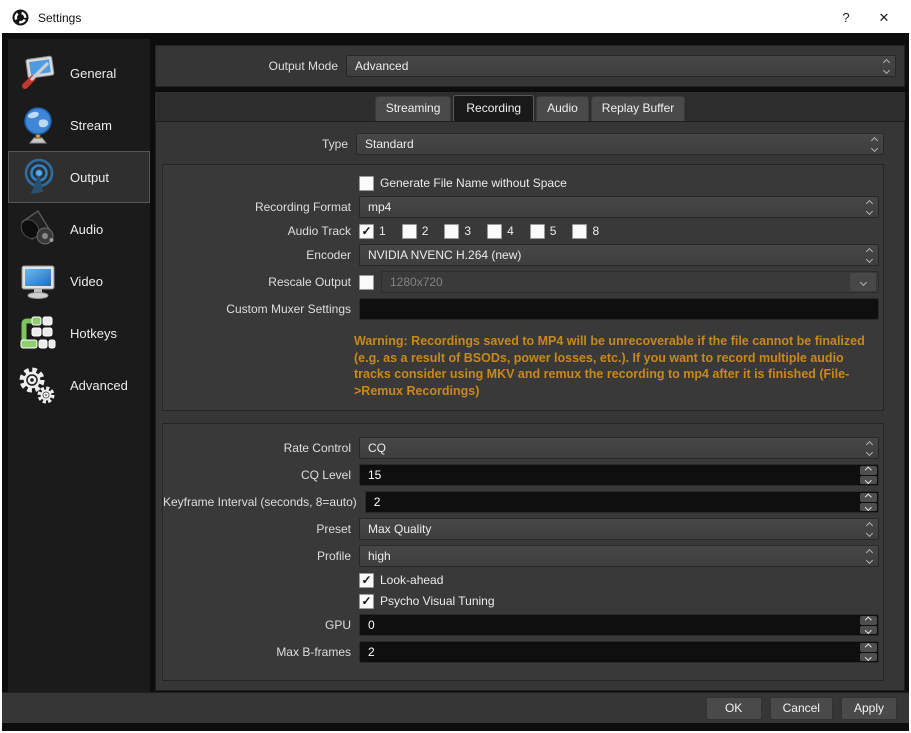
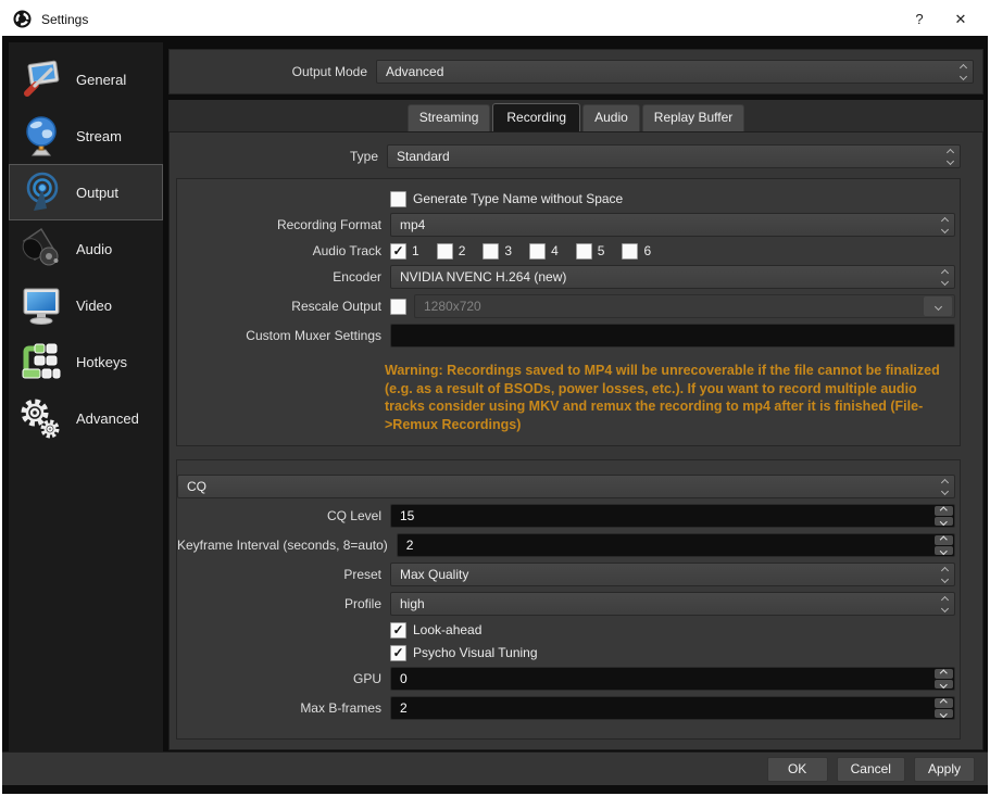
  Settings
  ?
  ✕
  General
  Stream
  Output
  Audio
  Video
  Hotkeys
  Advanced
  Output Mode
  Advanced
  Streaming
  Recording
  Audio
  Replay Buffer
  Type
  Standard
- Generate File Name without Space
+ Generate Type Name without Space
  Recording Format
  mp4
  Audio Track
  1
  2
  3
  4
  5
- 8
+ 6
  Encoder
  NVIDIA NVENC H.264 (new)
  Rescale Output
  1280x720
  Custom Muxer Settings
  Warning: Recordings saved to MP4 will be unrecoverable if the file cannot be finalized (e.g. as a result of BSODs, power losses, etc.). If you want to record multiple audio tracks consider using MKV and remux the recording to mp4 after it is finished (File->Remux Recordings)
- Rate Control
  CQ
  CQ Level
  15
  Keyframe Interval (seconds, 8=auto)
  2
  Preset
  Max Quality
  Profile
  high
  Look-ahead
  Psycho Visual Tuning
  GPU
  0
  Max B-frames
  2
  OK
  Cancel
  Apply
